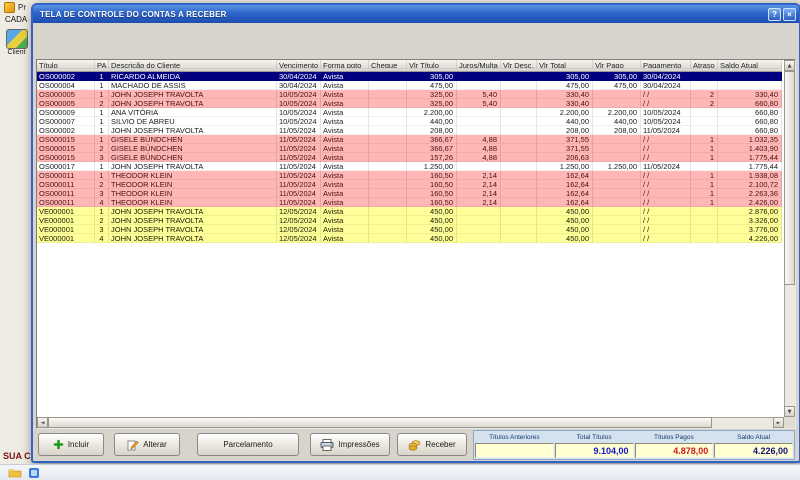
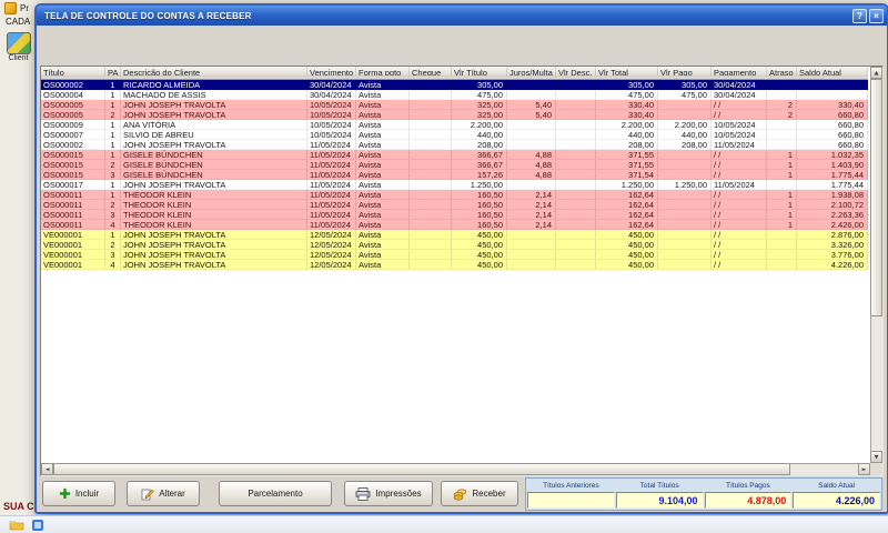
  Pr
  CADA
  SUA C
  TELA DE CONTROLE DO CONTAS A RECEBER
  ?
  ×
  Título
  PA
  Descrição do Cliente
  Vencimento
  Forma pgto
  Cheque
  Vlr Título
  Juros/Multa
  Vlr Desc.
  Vlr Total
  Vlr Pago
  Pagamento
  Atraso
  Saldo Atual
  OS000002
  1
  RICARDO ALMEIDA
  30/04/2024
  Avista
  305,00
  305,00
  305,00
  30/04/2024
  OS000004
  1
  MACHADO DE ASSIS
  30/04/2024
  Avista
  475,00
  475,00
  475,00
  30/04/2024
  OS000005
  1
  JOHN JOSEPH TRAVOLTA
  10/05/2024
  Avista
  325,00
  5,40
  330,40
  / /
  2
  330,40
  OS000005
  2
  JOHN JOSEPH TRAVOLTA
  10/05/2024
  Avista
  325,00
  5,40
  330,40
  / /
  2
  660,80
  OS000009
  1
  ANA VITÓRIA
  10/05/2024
  Avista
  2.200,00
  2.200,00
  2.200,00
  10/05/2024
  660,80
  OS000007
  1
  SILVIO DE ABREU
  10/05/2024
  Avista
  440,00
  440,00
  440,00
  10/05/2024
  660,80
  OS000002
  1
  JOHN JOSEPH TRAVOLTA
  11/05/2024
  Avista
  208,00
  208,00
  208,00
  11/05/2024
  660,80
  OS000015
  1
  GISELE BÜNDCHEN
  11/05/2024
  Avista
  366,67
  4,88
  371,55
  / /
  1
  1.032,35
  OS000015
  2
  GISELE BÜNDCHEN
  11/05/2024
  Avista
  366,67
  4,88
  371,55
  / /
  1
  1.403,90
  OS000015
  3
  GISELE BÜNDCHEN
  11/05/2024
  Avista
  157,26
  4,88
- 206,63
+ 371,54
  / /
  1
  1.775,44
  OS000017
  1
  JOHN JOSEPH TRAVOLTA
  11/05/2024
  Avista
  1.250,00
  1.250,00
  1.250,00
  11/05/2024
  1.775,44
  OS000011
  1
  THEODOR KLEIN
  11/05/2024
  Avista
  160,50
  2,14
  162,64
  / /
  1
  1.938,08
  OS000011
  2
  THEODOR KLEIN
  11/05/2024
  Avista
  160,50
  2,14
  162,64
  / /
  1
  2.100,72
  OS000011
  3
  THEODOR KLEIN
  11/05/2024
  Avista
  160,50
  2,14
  162,64
  / /
  1
  2.263,36
  OS000011
  4
  THEODOR KLEIN
  11/05/2024
  Avista
  160,50
  2,14
  162,64
  / /
  1
  2.426,00
  VE000001
  1
  JOHN JOSEPH TRAVOLTA
  12/05/2024
  Avista
  450,00
  450,00
  / /
  2.876,00
  VE000001
  2
  JOHN JOSEPH TRAVOLTA
  12/05/2024
  Avista
  450,00
  450,00
  / /
  3.326,00
  VE000001
  3
  JOHN JOSEPH TRAVOLTA
  12/05/2024
  Avista
  450,00
  450,00
  / /
  3.776,00
  VE000001
  4
  JOHN JOSEPH TRAVOLTA
  12/05/2024
  Avista
  450,00
  450,00
  / /
  4.226,00
  Incluir
  Alterar
  Parcelamento
  Impressões
  Receber
  9.104,00
  4.878,00
  4.226,00
